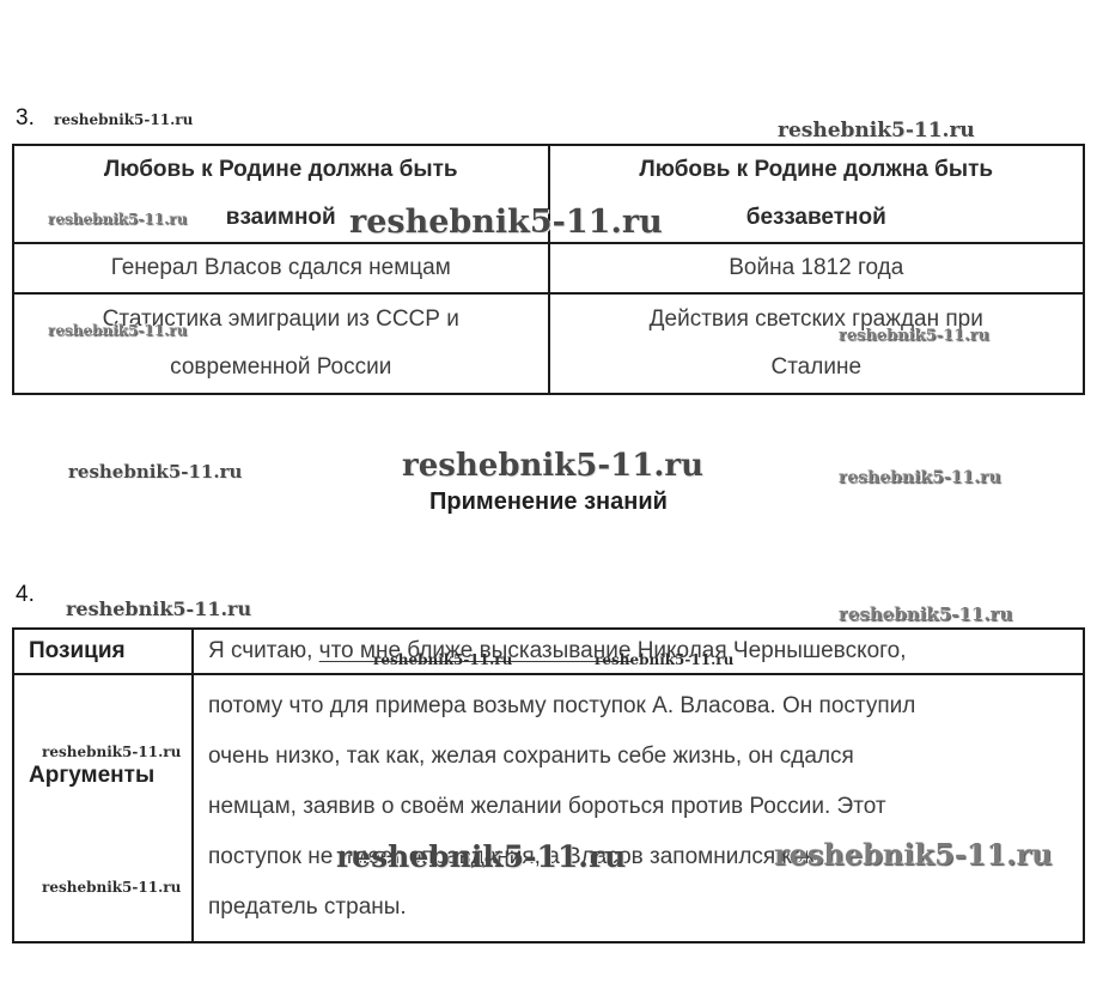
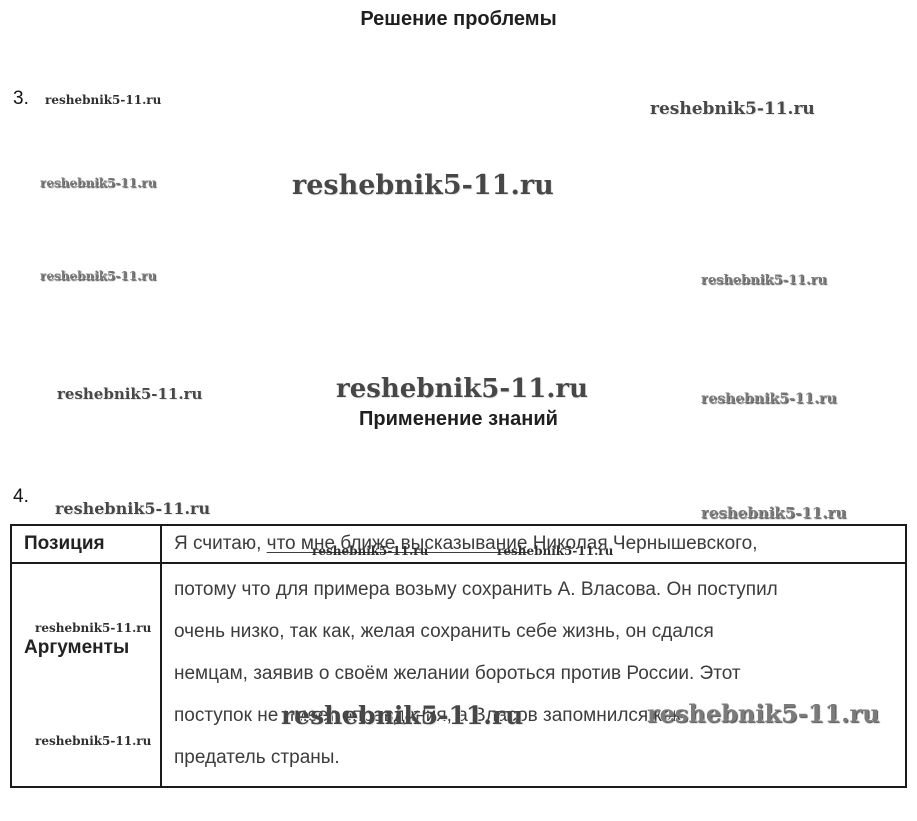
+ Решение проблемы
  3.
- Любовь к Родине должна быть взаимной	Любовь к Родине должна быть беззаветной
- Генерал Власов сдался немцам	Война 1812 года
- Статистика эмиграции из СССР и современной России	Действия светских граждан при Сталине
  Применение знаний
  4.
  Позиция	Я считаю, что мне ближе высказывание Николая Чернышевского,
- Аргументы	потому что для примера возьму поступок А. Власова. Он поступил очень низко, так как, желая сохранить себе жизнь, он сдался немцам, заявив о своём желании бороться против России. Этот поступок не имеет оправдания, а Власов запомнился как предатель страны.
+ Аргументы	потому что для примера возьму сохранить А. Власова. Он поступил очень низко, так как, желая сохранить себе жизнь, он сдался немцам, заявив о своём желании бороться против России. Этот поступок не имеет оправдания, а Власов запомнился как предатель страны.
  reshebnik5-11.ru
  reshebnik5-11.ru
  reshebnik5-11.ru
  reshebnik5-11.ru
  reshebnik5-11.ru
  reshebnik5-11.ru
  reshebnik5-11.ru
  reshebnik5-11.ru
  reshebnik5-11.ru
  reshebnik5-11.ru
  reshebnik5-11.ru
  reshebnik5-11.ru
  reshebnik5-11.ru
  reshebnik5-11.ru
  reshebnik5-11.ru
  reshebnik5-11.ru
  reshebnik5-11.ru
